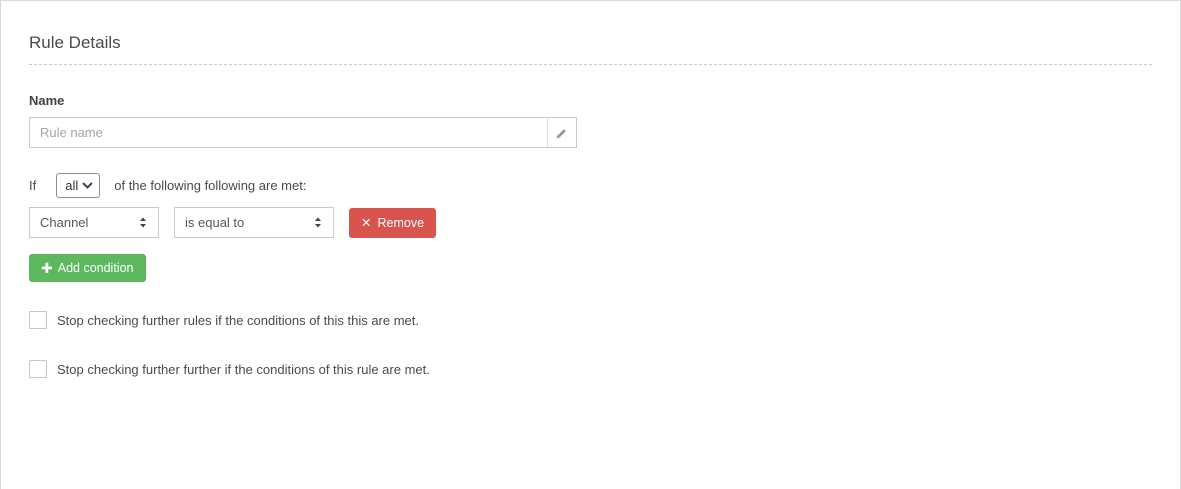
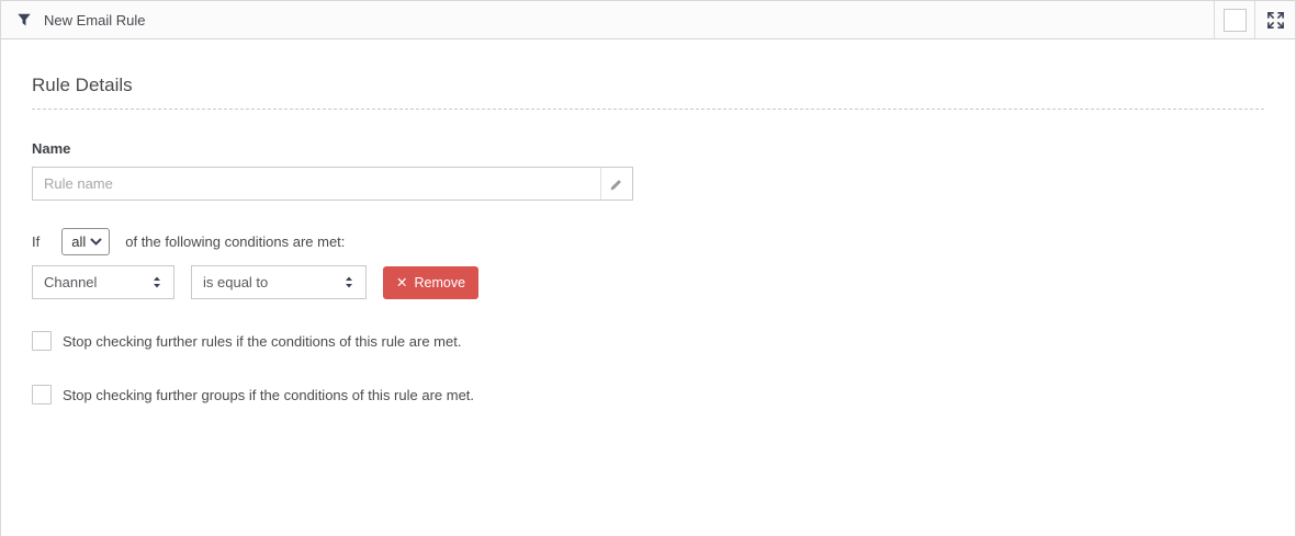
+ New Email Rule
  Rule Details
  Name
  Rule name
  If
  all
- of the following following are met:
+ of the following conditions are met:
  Channel
  is equal to
  ✕
  Remove
- ✚
- Add condition
- Stop checking further rules if the conditions of this this are met.
+ Stop checking further rules if the conditions of this rule are met.
- Stop checking further further if the conditions of this rule are met.
+ Stop checking further groups if the conditions of this rule are met.
